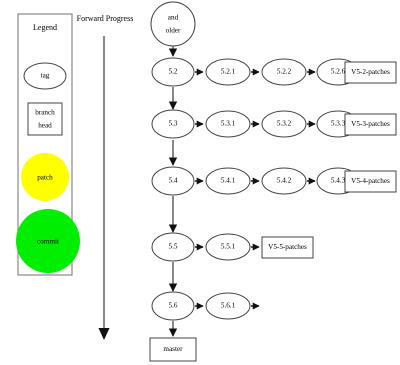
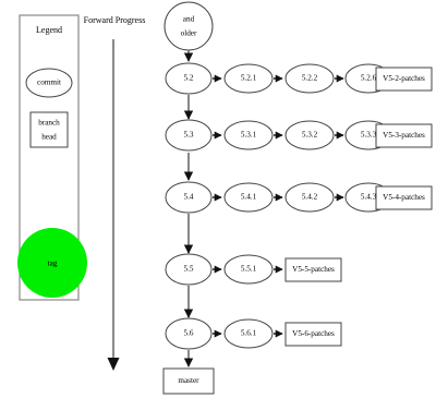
  Legend
- tag
+ commit
  branch
- patch
- commit
+ tag
  Forward Progress
  and
  older
  5.2
  5.2.1
  5.2.2
  5.2.6
  V5-2-patches
  5.3
  5.3.1
  5.3.2
  5.3.3
  5.4
  5.4.1
  5.4.2
  5.4.3
  V5-4-patches
  5.5
  5.5.1
  V5-5-patches
  5.6
  5.6.1
+ V5-6-patches
  master
